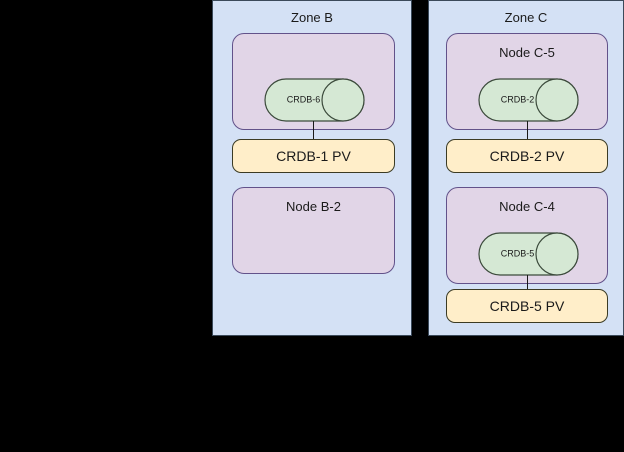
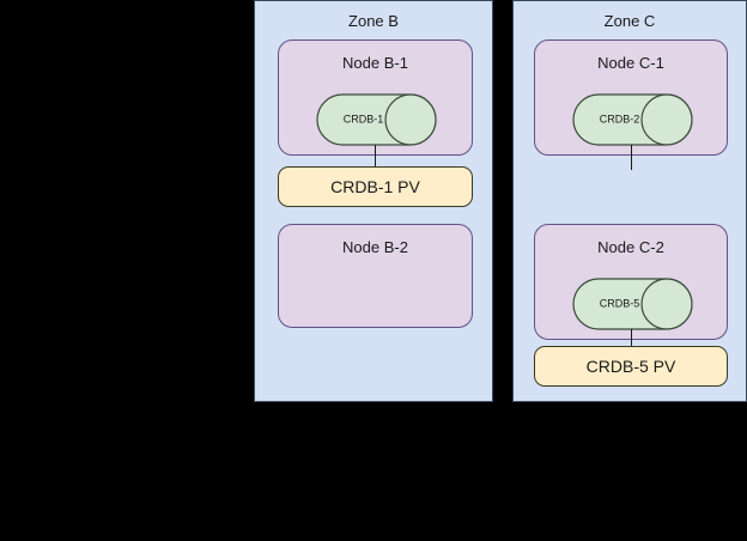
  Zone B
+ Node B-1
- CRDB-6
+ CRDB-1
  CRDB-1 PV
  Node B-2
  Zone C
- Node C-5
+ Node C-1
  CRDB-2
- CRDB-2 PV
- Node C-4
+ Node C-2
  CRDB-5
  CRDB-5 PV
